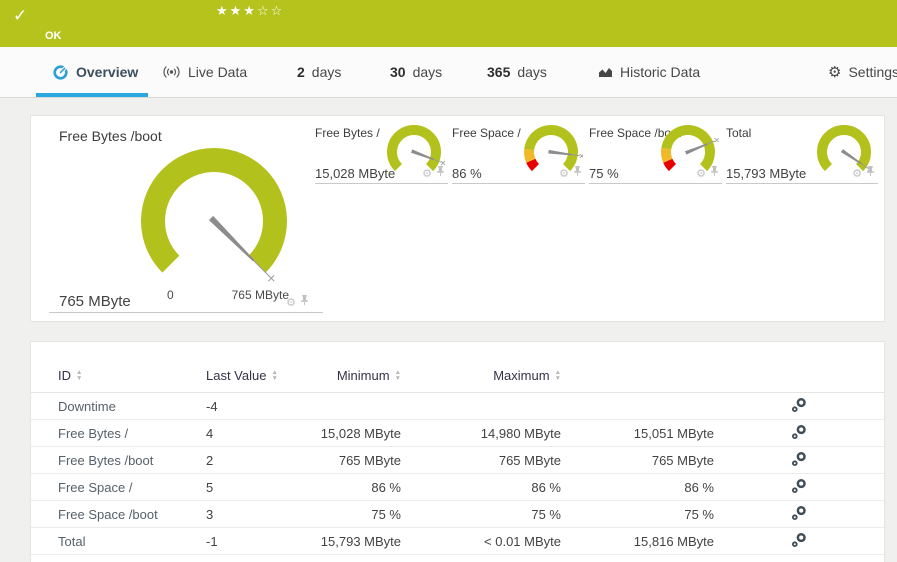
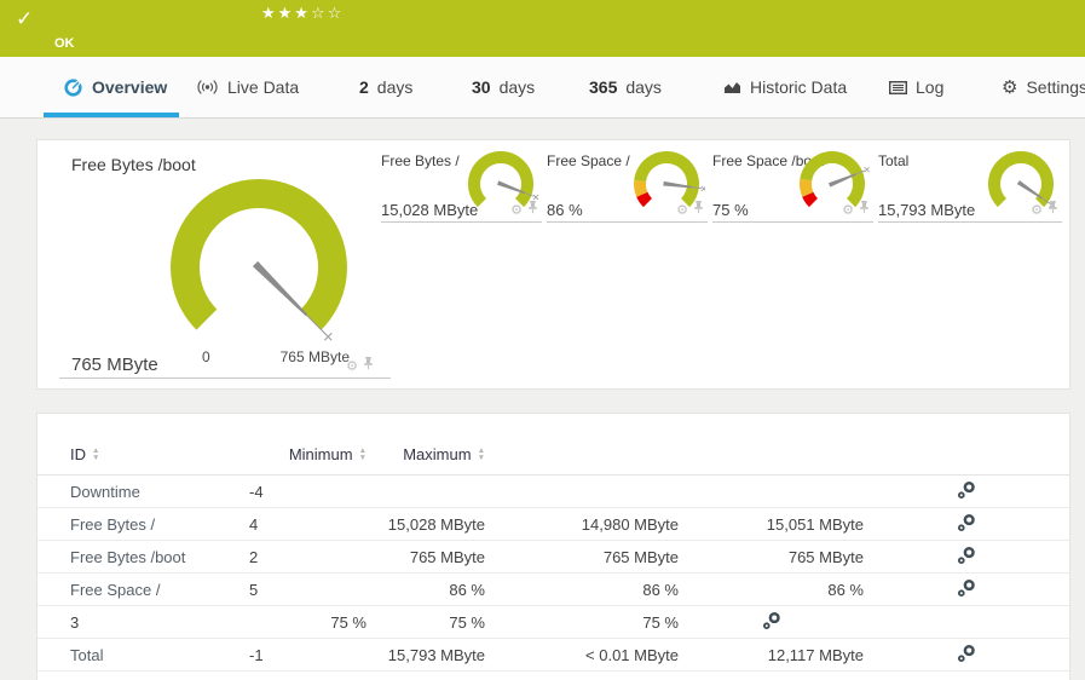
  ✓
  ★★★☆☆
  OK
  Overview
  Live Data
  2
  days
  30
  days
  365
  days
  Historic Data
+ Log
  ⚙
  Settings
  Free Bytes /boot
  0
  765 MByte
  765 MByte
  ⚙
  Free Bytes /
  15,028 MByte
  ⚙
  Free Space /
  86 %
  ⚙
  Free Space /bo
  75 %
  ⚙
  Total
  15,793 MByte
  ⚙
  ID
- Last Value
  Minimum
  Maximum
  Downtime
  -4
  Free Bytes /
  4
  15,028 MByte
  14,980 MByte
  15,051 MByte
  Free Bytes /boot
  2
  765 MByte
  765 MByte
  765 MByte
  Free Space /
  5
  86 %
  86 %
  86 %
- Free Space /boot
  3
  75 %
  75 %
  75 %
  Total
  -1
  15,793 MByte
  < 0.01 MByte
- 15,816 MByte
+ 12,117 MByte
